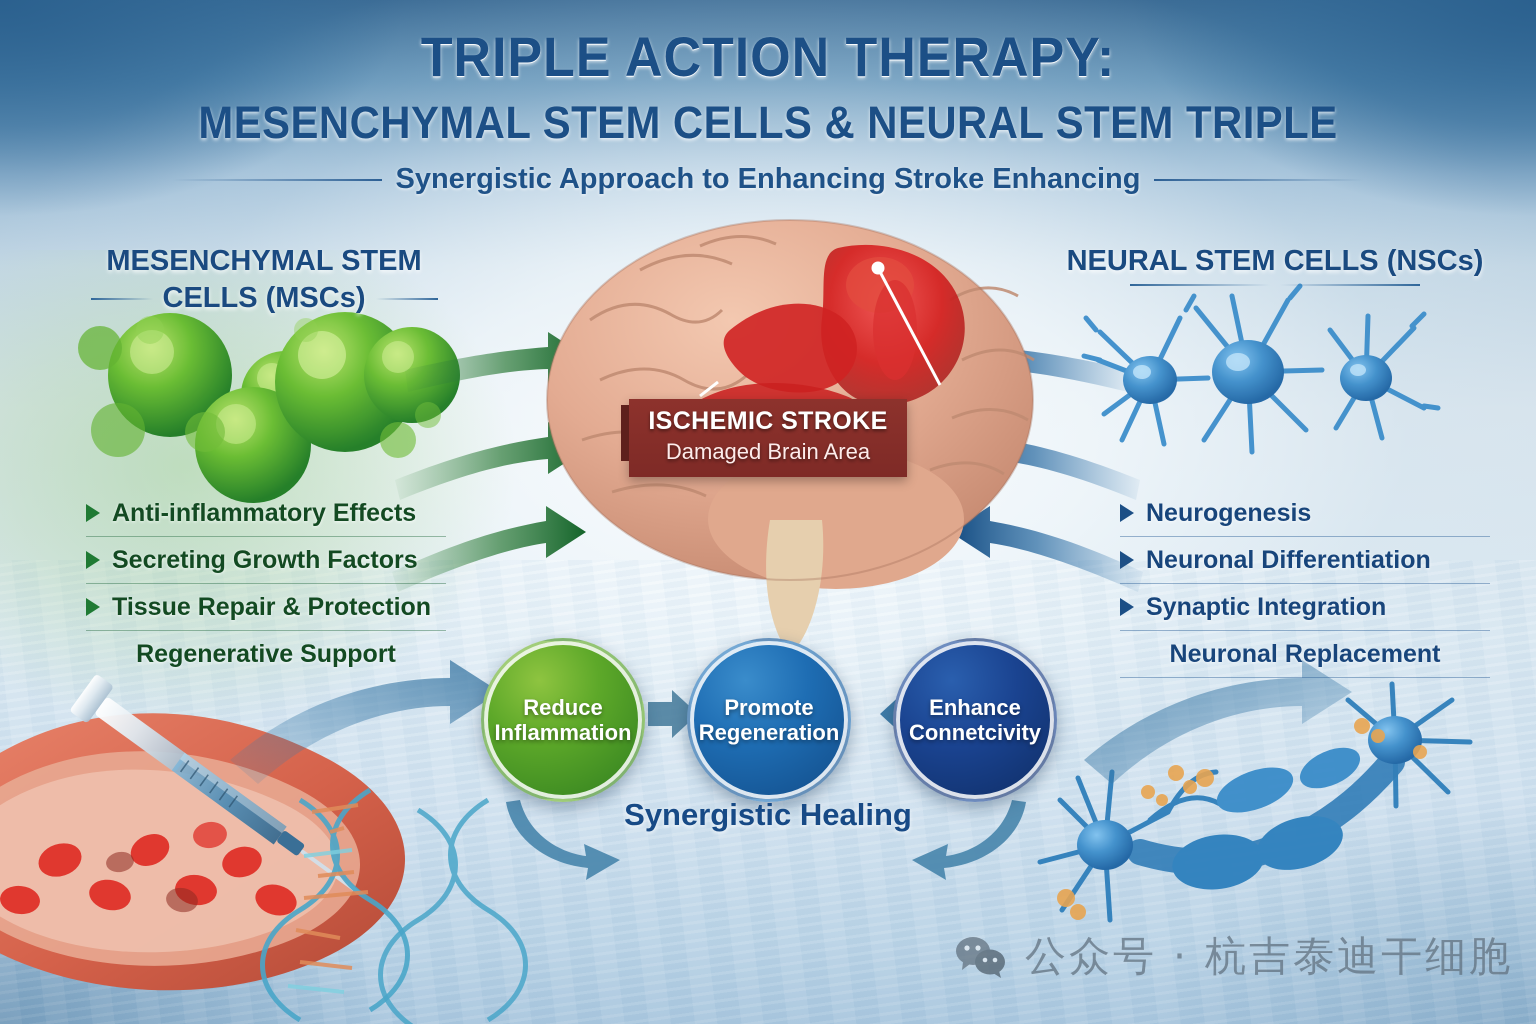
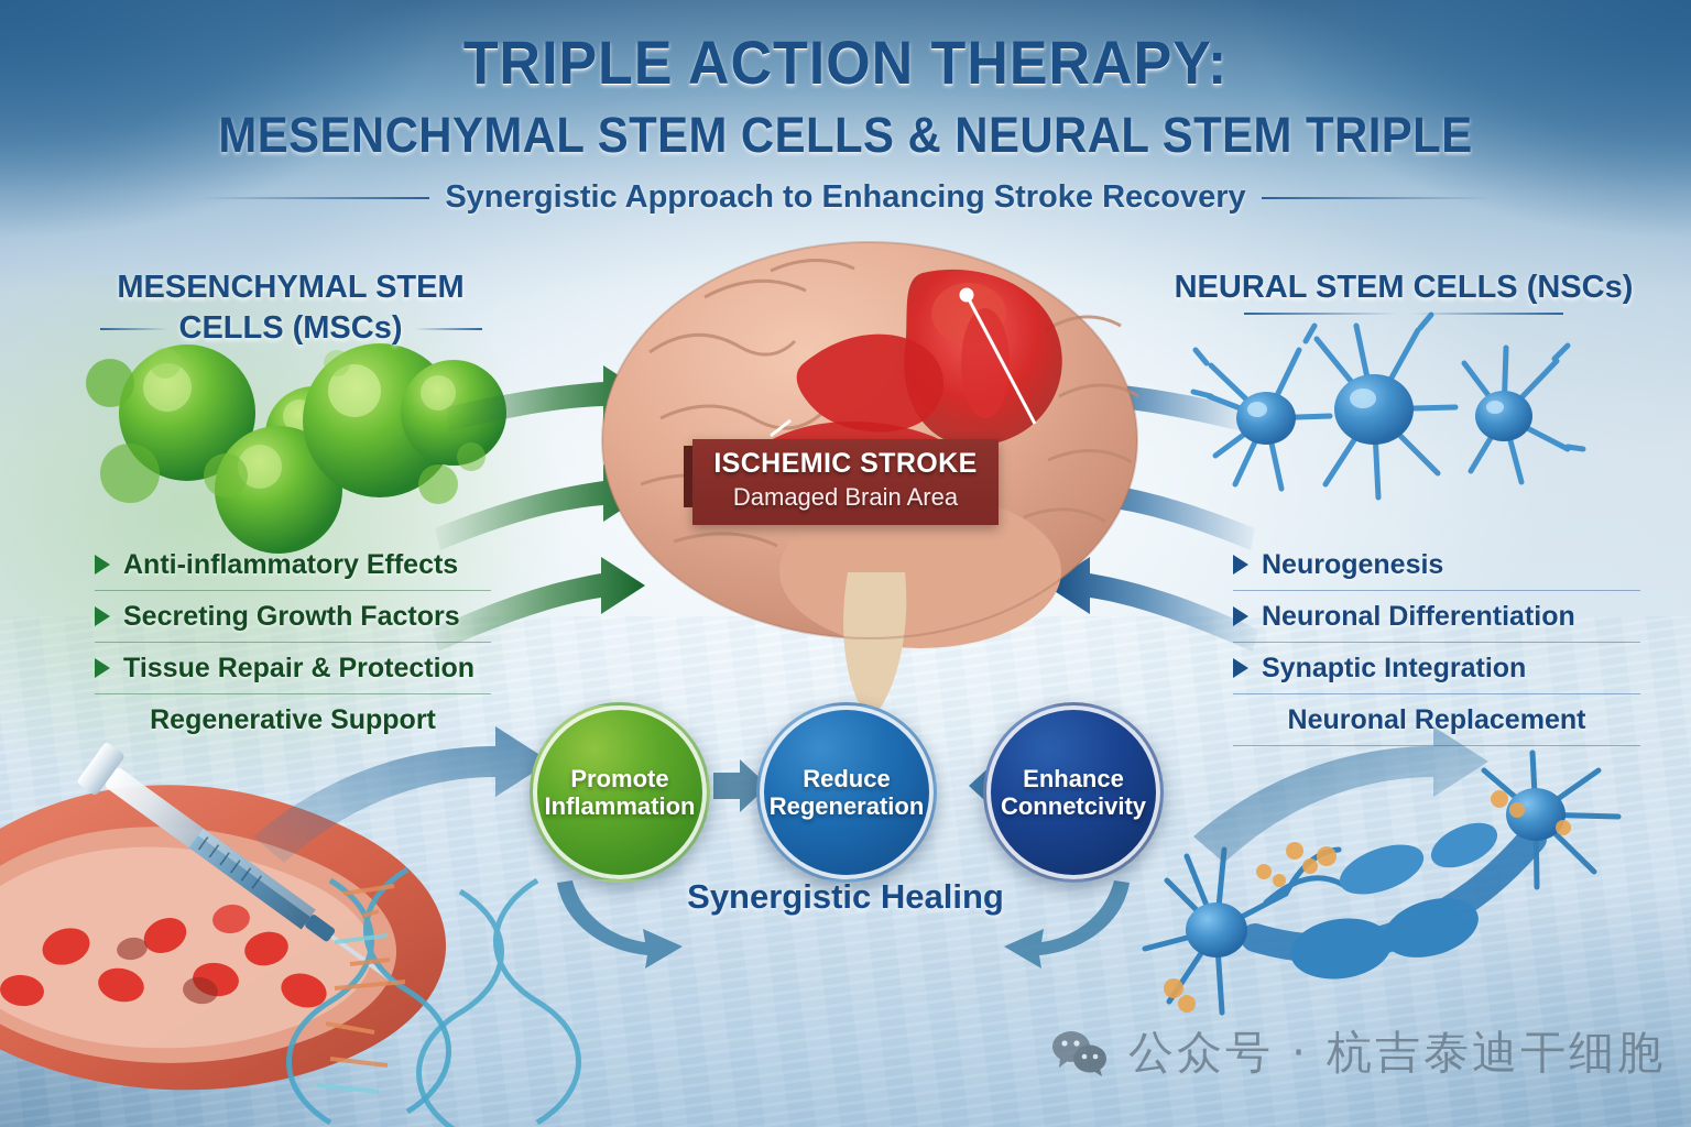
  TRIPLE ACTION THERAPY:
  MESENCHYMAL STEM CELLS & NEURAL STEM TRIPLE
- Synergistic Approach to Enhancing Stroke Enhancing
+ Synergistic Approach to Enhancing Stroke Recovery
  MESENCHYMAL STEM
  CELLS (MSCs)
  Anti-inflammatory Effects
  Secreting Growth Factors
  Tissue Repair & Protection
  Regenerative Support
  NEURAL STEM CELLS (NSCs)
  Neurogenesis
  Neuronal Differentiation
  Synaptic Integration
  Neuronal Replacement
  ISCHEMIC STROKE
  Damaged Brain Area
- Reduce
+ Promote
  Inflammation
- Promote
+ Reduce
  Regeneration
  Enhance
  Connetcivity
  Synergistic Healing
  公众号 · 杭吉泰迪干细胞
